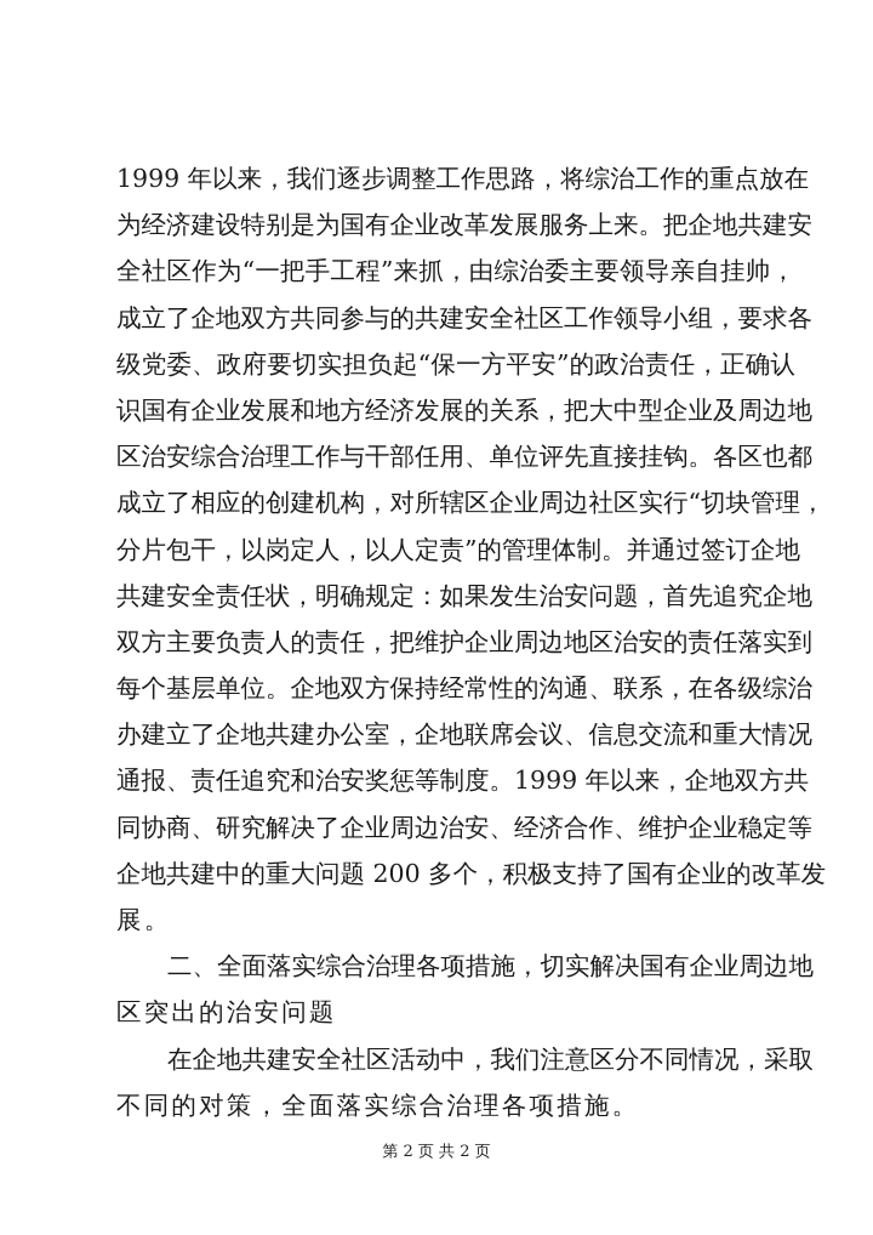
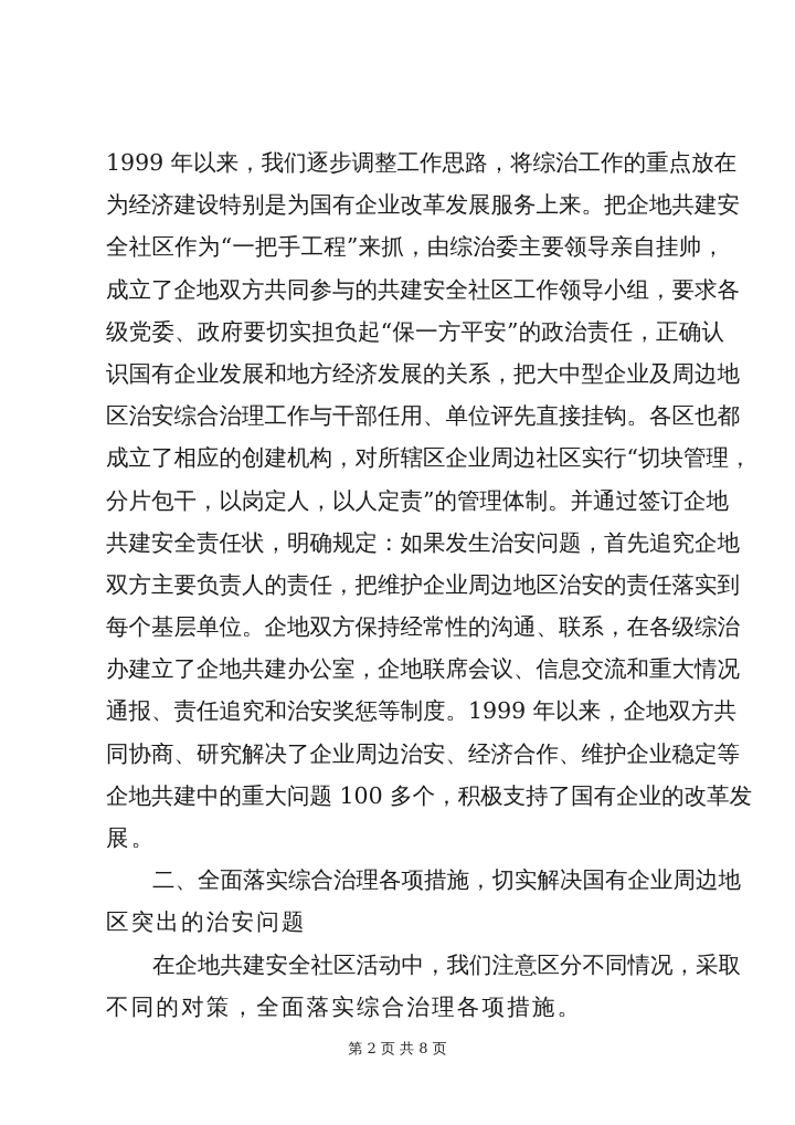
  1999 年以来，我们逐步调整工作思路，将综治工作的重点放在
  为经济建设特别是为国有企业改革发展服务上来。把企地共建安
  全社区作为“一把手工程”来抓，由综治委主要领导亲自挂帅，
  成立了企地双方共同参与的共建安全社区工作领导小组，要求各
  级党委、政府要切实担负起“保一方平安”的政治责任，正确认
  识国有企业发展和地方经济发展的关系，把大中型企业及周边地
  区治安综合治理工作与干部任用、单位评先直接挂钩。各区也都
  成立了相应的创建机构，对所辖区企业周边社区实行“切块管理，
  分片包干，以岗定人，以人定责”的管理体制。并通过签订企地
  共建安全责任状，明确规定：如果发生治安问题，首先追究企地
  双方主要负责人的责任，把维护企业周边地区治安的责任落实到
  每个基层单位。企地双方保持经常性的沟通、联系，在各级综治
  办建立了企地共建办公室，企地联席会议、信息交流和重大情况
  通报、责任追究和治安奖惩等制度。1999 年以来，企地双方共
  同协商、研究解决了企业周边治安、经济合作、维护企业稳定等
- 企地共建中的重大问题 200 多个，积极支持了国有企业的改革发
+ 企地共建中的重大问题 100 多个，积极支持了国有企业的改革发
  展。
  二、全面落实综合治理各项措施，切实解决国有企业周边地
  区突出的治安问题
  在企地共建安全社区活动中，我们注意区分不同情况，采取
  不同的对策，全面落实综合治理各项措施。
- 第 2 页 共 2 页
+ 第 2 页 共 8 页
